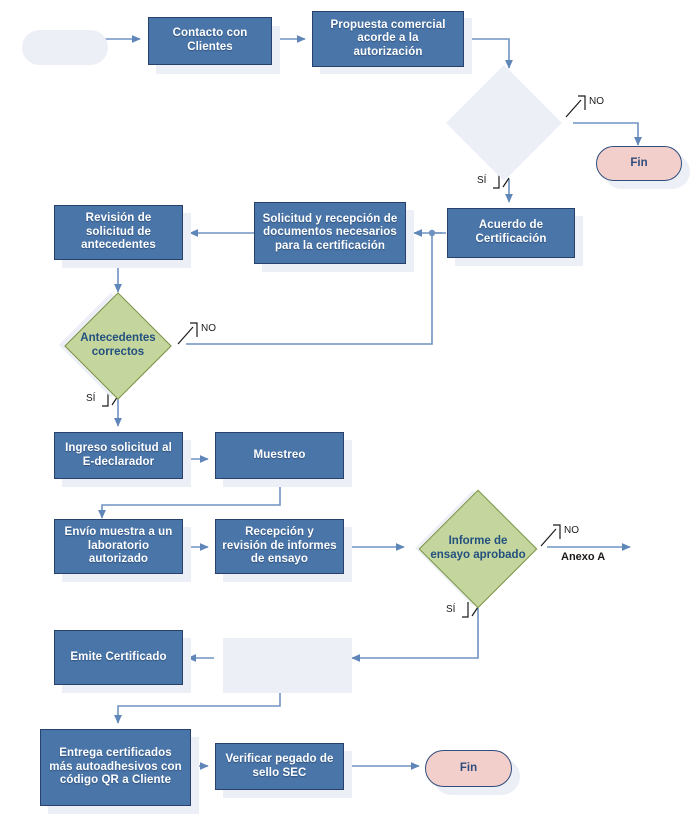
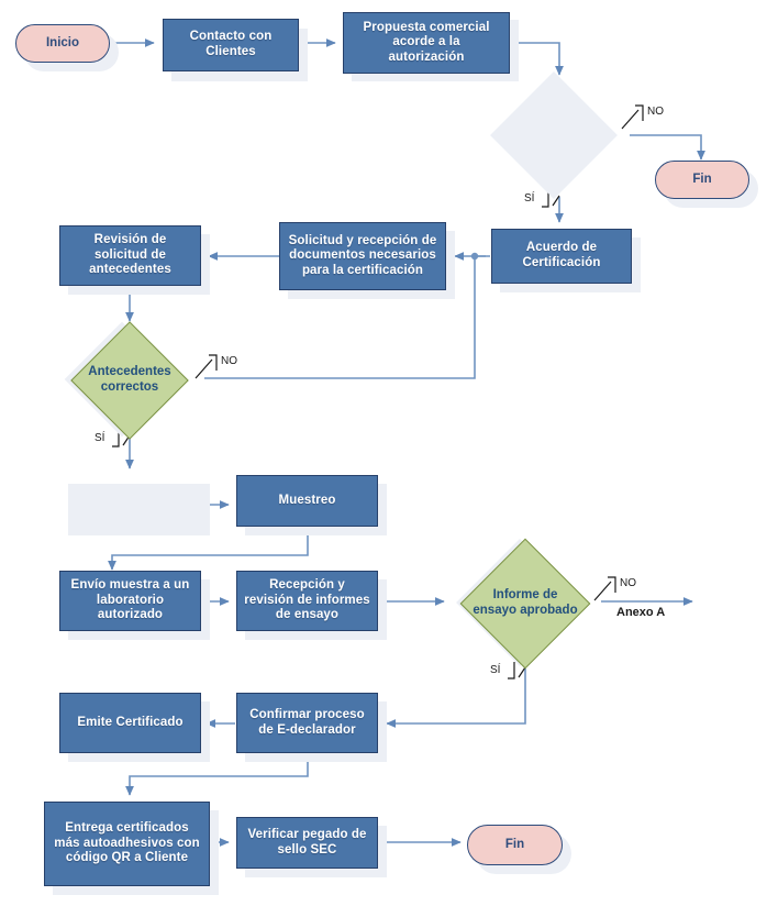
+ Inicio
  Contacto con
  Clientes
  Propuesta comercial
  acorde a la
  autorización
  Fin
  Acuerdo de
  Certificación
  Solicitud y recepción de
  documentos necesarios
  para la certificación
  Revisión de
  solicitud de
  antecedentes
  Antecedentes
  correctos
- Ingreso solicitud al
- E-declarador
  Muestreo
  Envío muestra a un
  laboratorio
  autorizado
  Recepción y
  revisión de informes
  de ensayo
  Informe de
  ensayo aprobado
+ Confirmar proceso
+ de E-declarador
  Emite Certificado
  Entrega certificados
  más autoadhesivos con
  código QR a Cliente
  Verificar pegado de
  sello SEC
  Fin
  NO
  SÍ
  NO
  SÍ
  NO
  SÍ
  Anexo A
